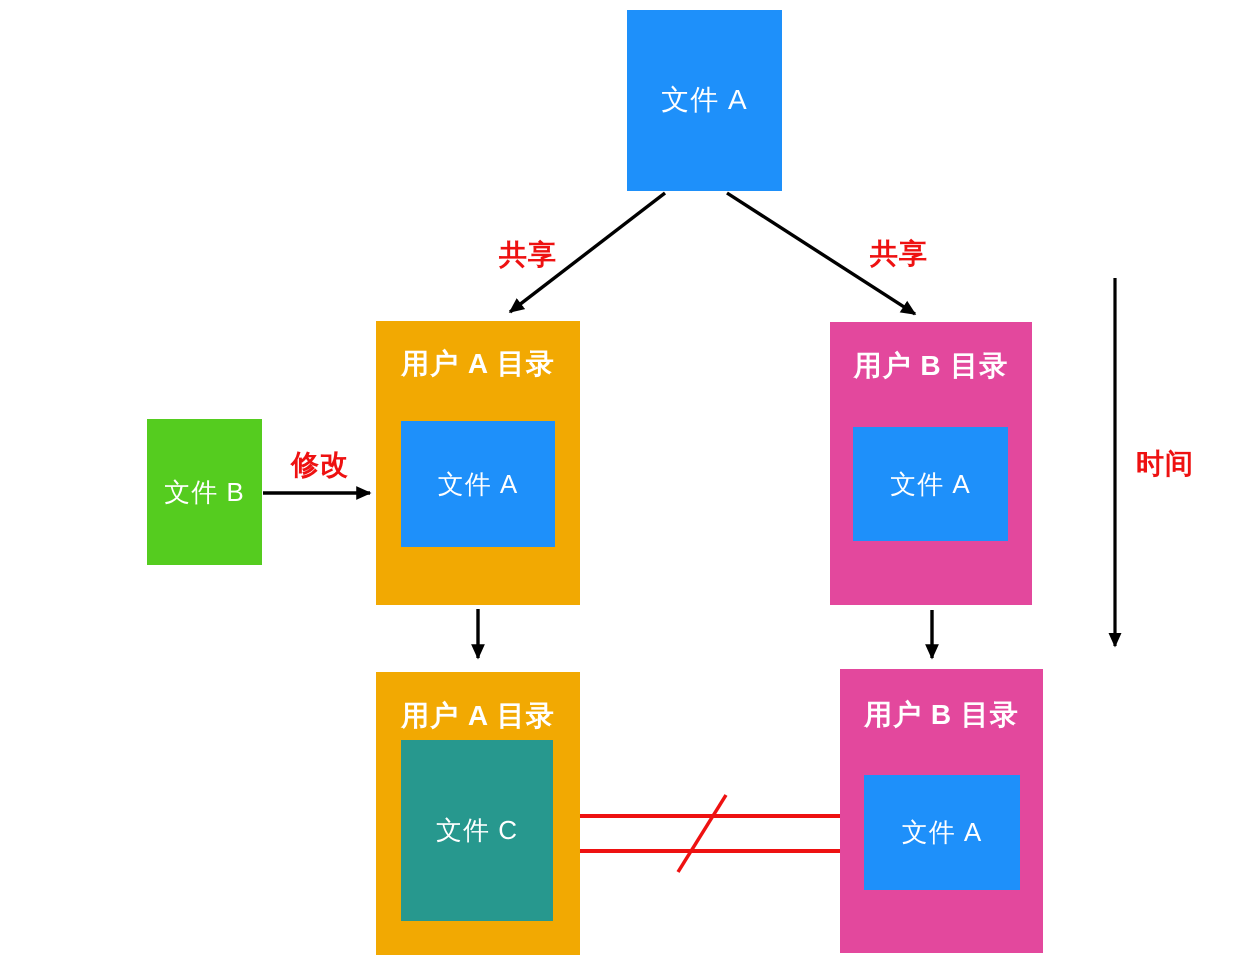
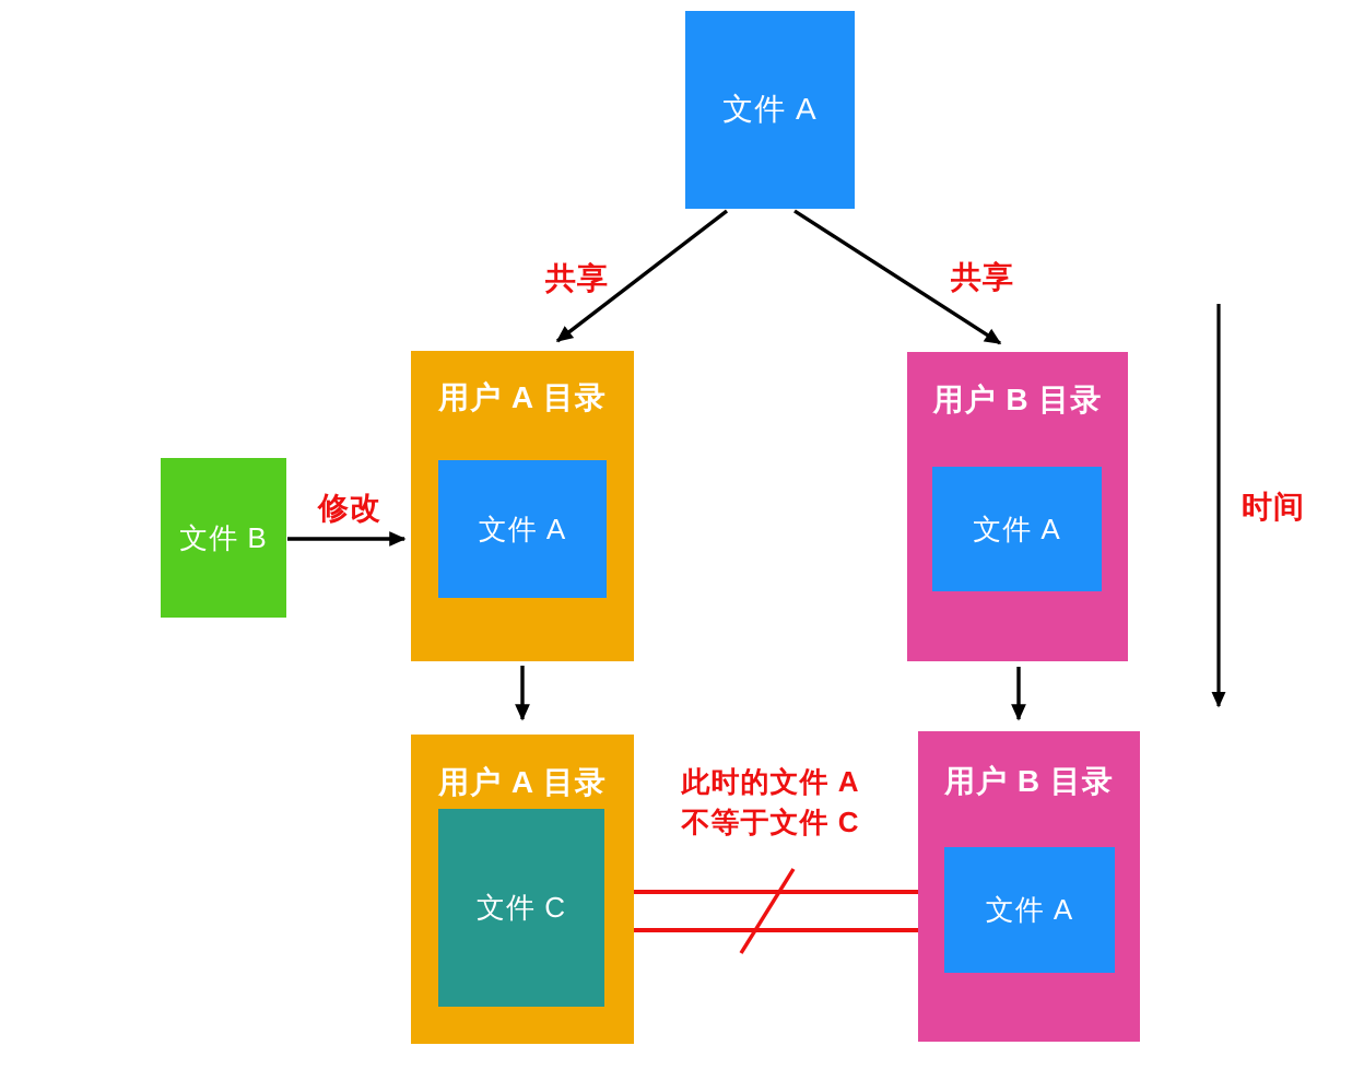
  文件 A
  用户 A 目录
  文件 A
  用户 B 目录
  文件 A
  文件 B
  用户 A 目录
  文件 C
  用户 B 目录
  文件 A
  共享
  共享
  修改
  时间
+ 此时的文件 A
+ 不等于文件 C
